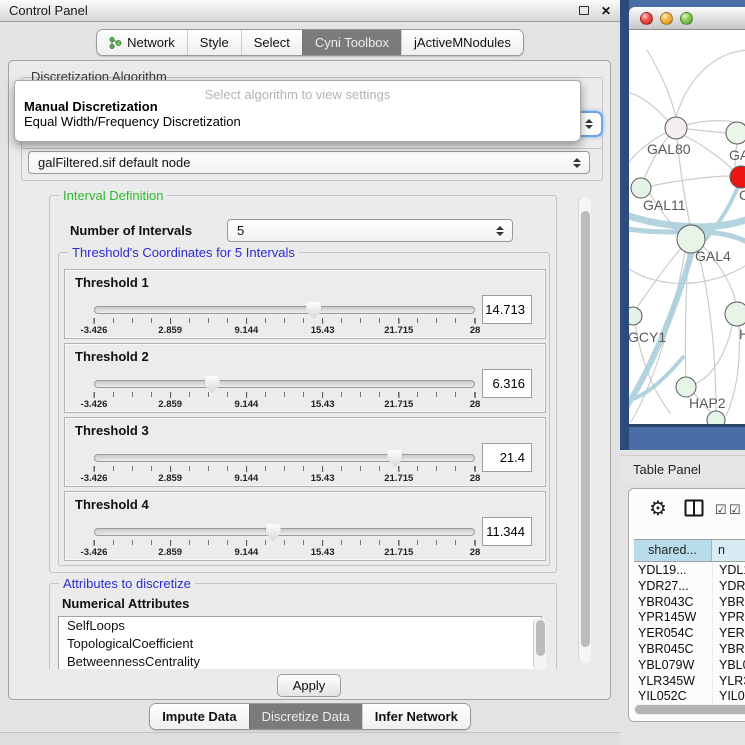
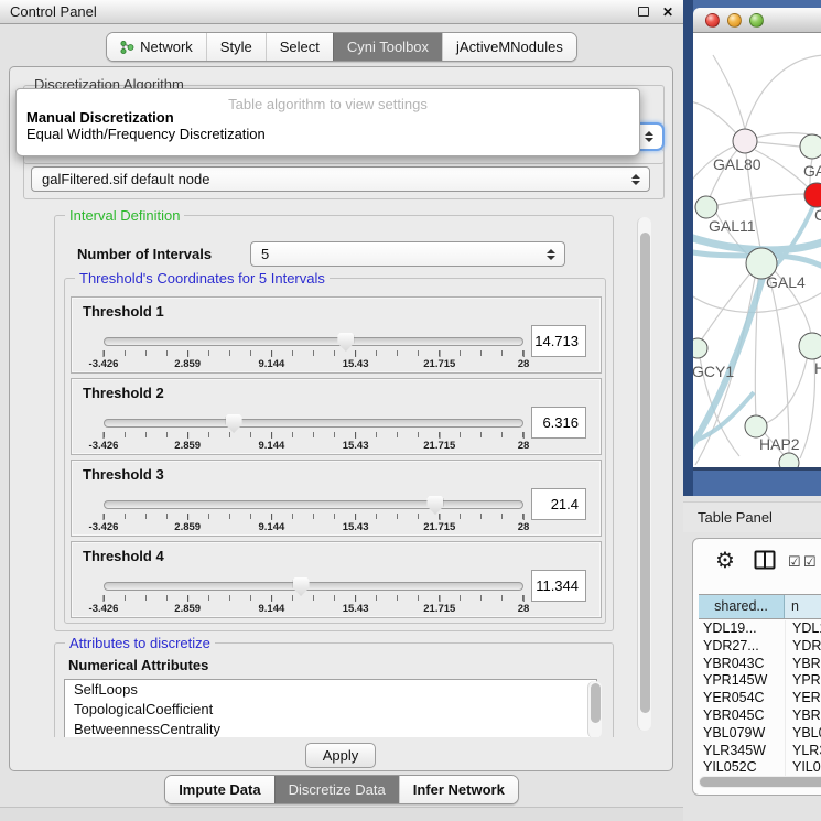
  Control Panel
  ✕
  Network
  Style
  Select
  Cyni Toolbox
  jActiveMNodules
  Discretization Algorithm
- Select algorithm to view settings
+ Table algorithm to view settings
  Manual Discretization
  Equal Width/Frequency Discretization
  galFiltered.sif default node
  Interval Definition
  Number of Intervals
  5
  Threshold's Coordinates for 5 Intervals
  Threshold 1
  -3.426
  2.859
  9.144
  15.43
  21.715
  28
  14.713
  Threshold 2
  -3.426
  2.859
  9.144
  15.43
  21.715
  28
  6.316
  Threshold 3
  -3.426
  2.859
  9.144
  15.43
  21.715
  28
  21.4
  Threshold 4
  -3.426
  2.859
  9.144
  15.43
  21.715
  28
  11.344
  Attributes to discretize
  Numerical Attributes
  SelfLoops
  TopologicalCoefficient
  BetweennessCentrality
  Apply
  Impute Data
  Discretize Data
  Infer Network
  GAL80
  C
  GAL11
  GAL4
  GCY1
  H
  HAP2
  Table Panel
  ⚙
  ☑
  ☑
  shared...
  n
  YDL19...
  YDL
  YDR27...
  YDR
  YBR043C
  YBR
  YPR145W
  YPR
  YER054C
  YER
  YBR045C
  YBR
  YBL079W
  YBL
  YLR345W
  YLR
  YIL052C
  YIL0
